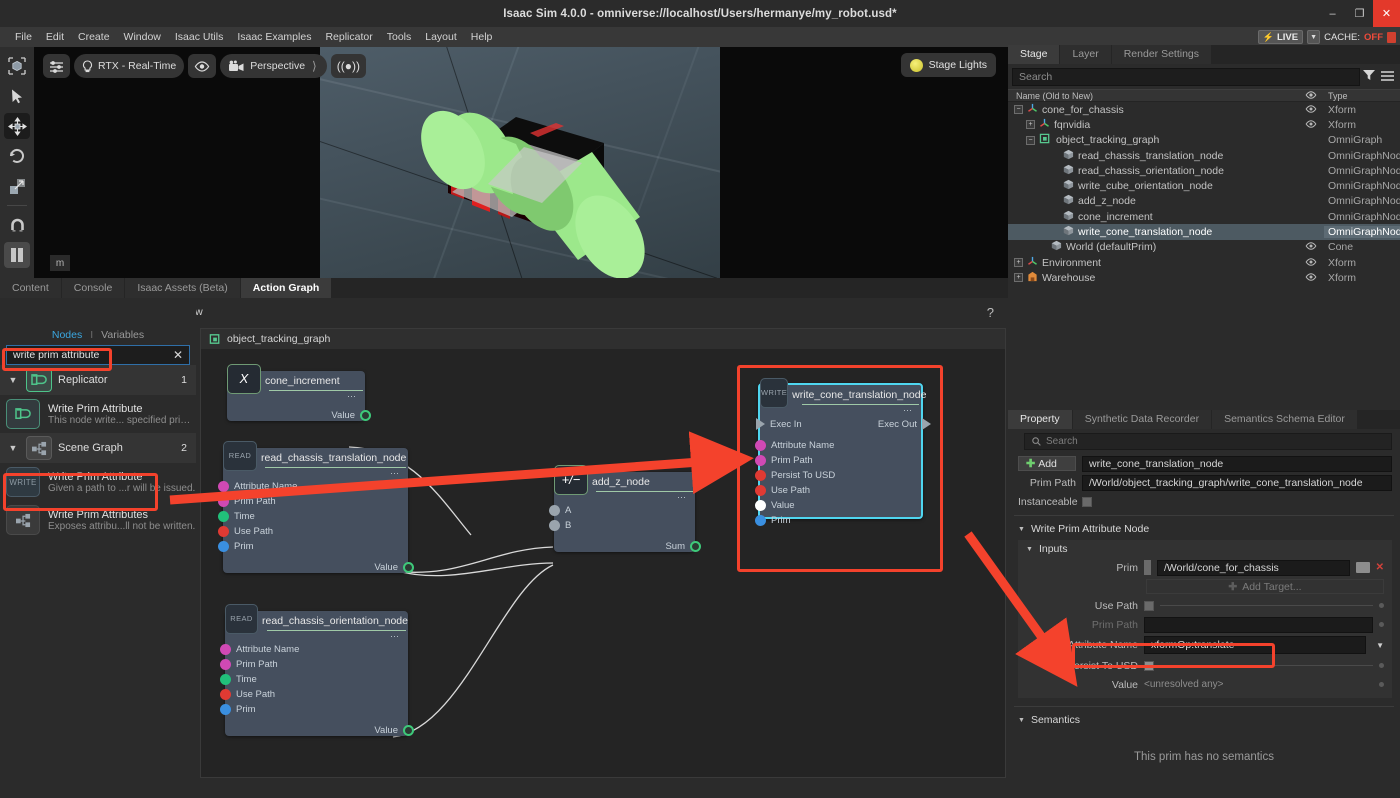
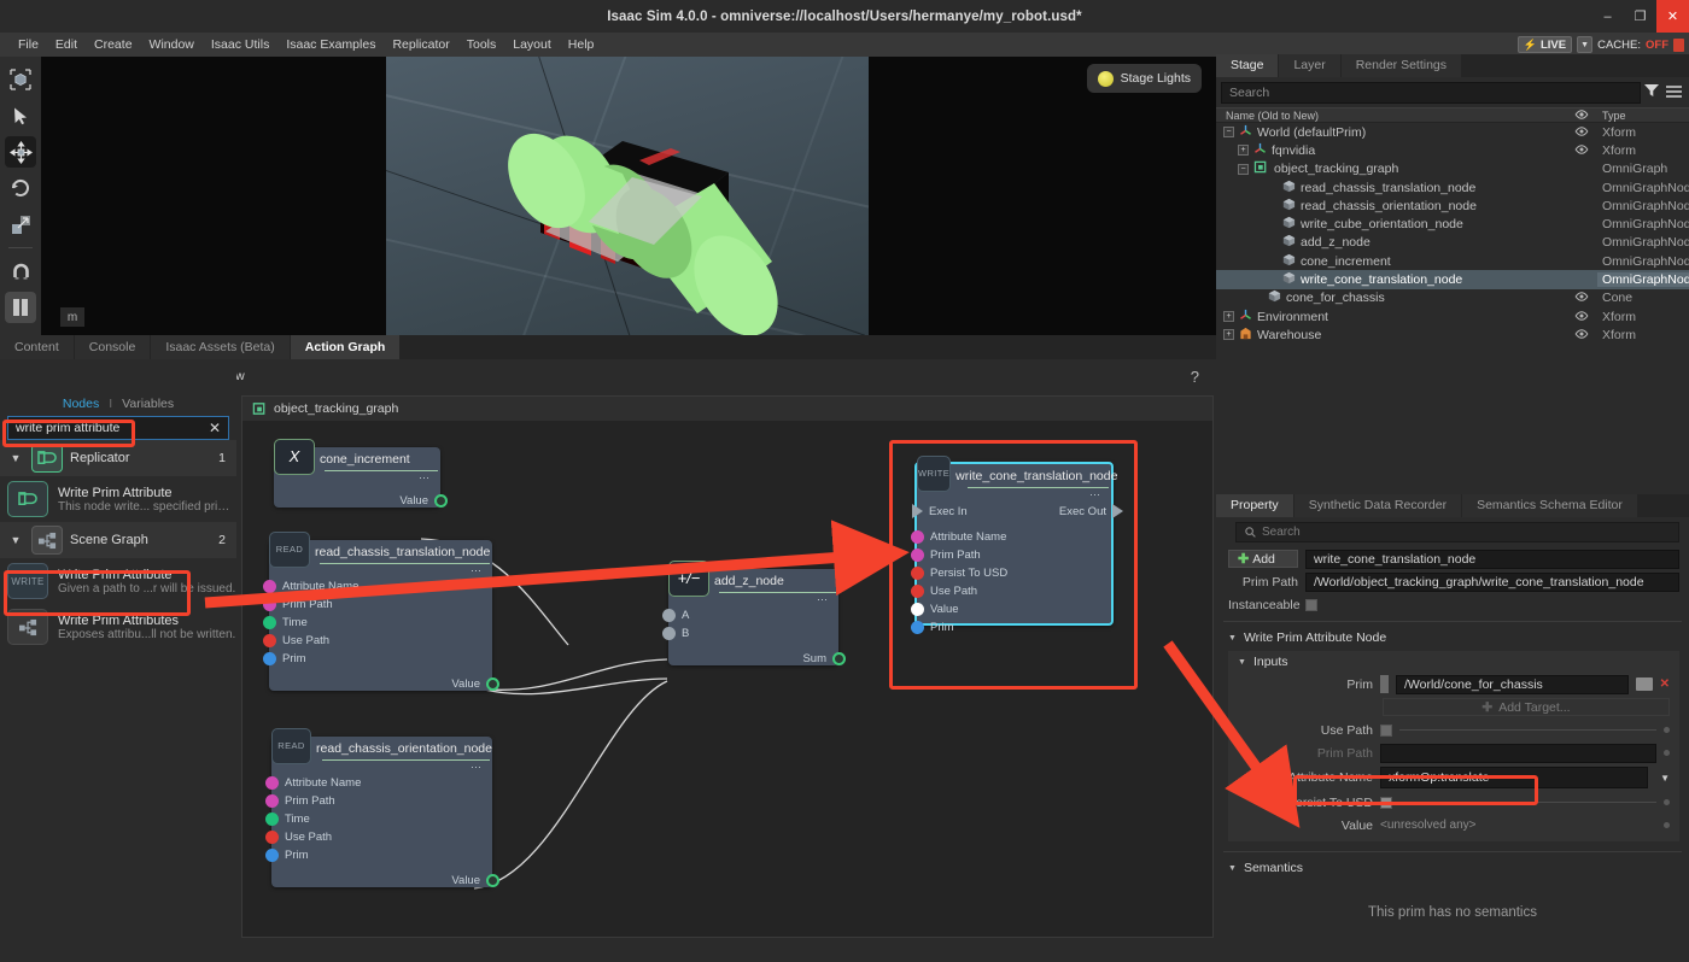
  Isaac Sim 4.0.0 - omniverse://localhost/Users/hermanye/my_robot.usd*
  –
  ❐
  ✕
  File
  Edit
  Create
  Window
  Isaac Utils
  Isaac Examples
  Replicator
  Tools
  Layout
  Help
  ⚡
  LIVE
  CACHE:
  OFF
- RTX - Real-Time
- Perspective
- ⟩
- ((●))
  Stage Lights
  m
  Stage
  Layer
  Render Settings
  Search
  Name (Old to New)
  Type
- cone_for_chassis
+ World (defaultPrim)
  Xform
  fqnvidia
  Xform
  object_tracking_graph
  OmniGraph
  read_chassis_translation_node
  OmniGraphNod
  read_chassis_orientation_node
  OmniGraphNod
  write_cube_orientation_node
  OmniGraphNod
  add_z_node
  OmniGraphNod
  cone_increment
  OmniGraphNod
  write_cone_translation_node
  OmniGraphNod
- World (defaultPrim)
+ cone_for_chassis
  Cone
  Environment
  Xform
  Warehouse
  Xform
  Property
  Synthetic Data Recorder
  Semantics Schema Editor
  Search
  ✚
  Add
  write_cone_translation_node
  Prim Path
  /World/object_tracking_graph/write_cone_translation_node
  Instanceable
  Write Prim Attribute Node
  Inputs
  Prim
  /World/cone_for_chassis
  ✕
  ✚
  Add Target...
  Use Path
  Prim Path
  Attribute Name
  xformOp:translate
  ▼
  Persist To USD
  Value
  <unresolved any>
  Semantics
  This prim has no semantics
  Content
  Console
  Isaac Assets (Beta)
  Action Graph
  ?
  Nodes
  I
  Variables
  write prim attribute
  ✕
  ▼
  Replicator
  1
  Write Prim Attribute
  This node write... specified prims.
  ▼
  Scene Graph
  2
  WRITE
  Write Prim Attribute
  Given a path to ...r will be issued.
  Write Prim Attributes
  Exposes attribu...ll not be written.
  object_tracking_graph
  X
  cone_increment
  ⋯
  Value
  READ
  read_chassis_translation_node
  ⋯
  Attribute Name
  Prim Path
  Time
  Use Path
  Prim
  Value
  READ
  read_chassis_orientation_node
  ⋯
  Attribute Name
  Prim Path
  Time
  Use Path
  Prim
  Value
  +/−
  add_z_node
  ⋯
  A
  B
  Sum
  WRITE
  write_cone_translation_node
  ⋯
  Exec In
  Exec Out
  Attribute Name
  Prim Path
  Persist To USD
  Use Path
  Value
  Prim
